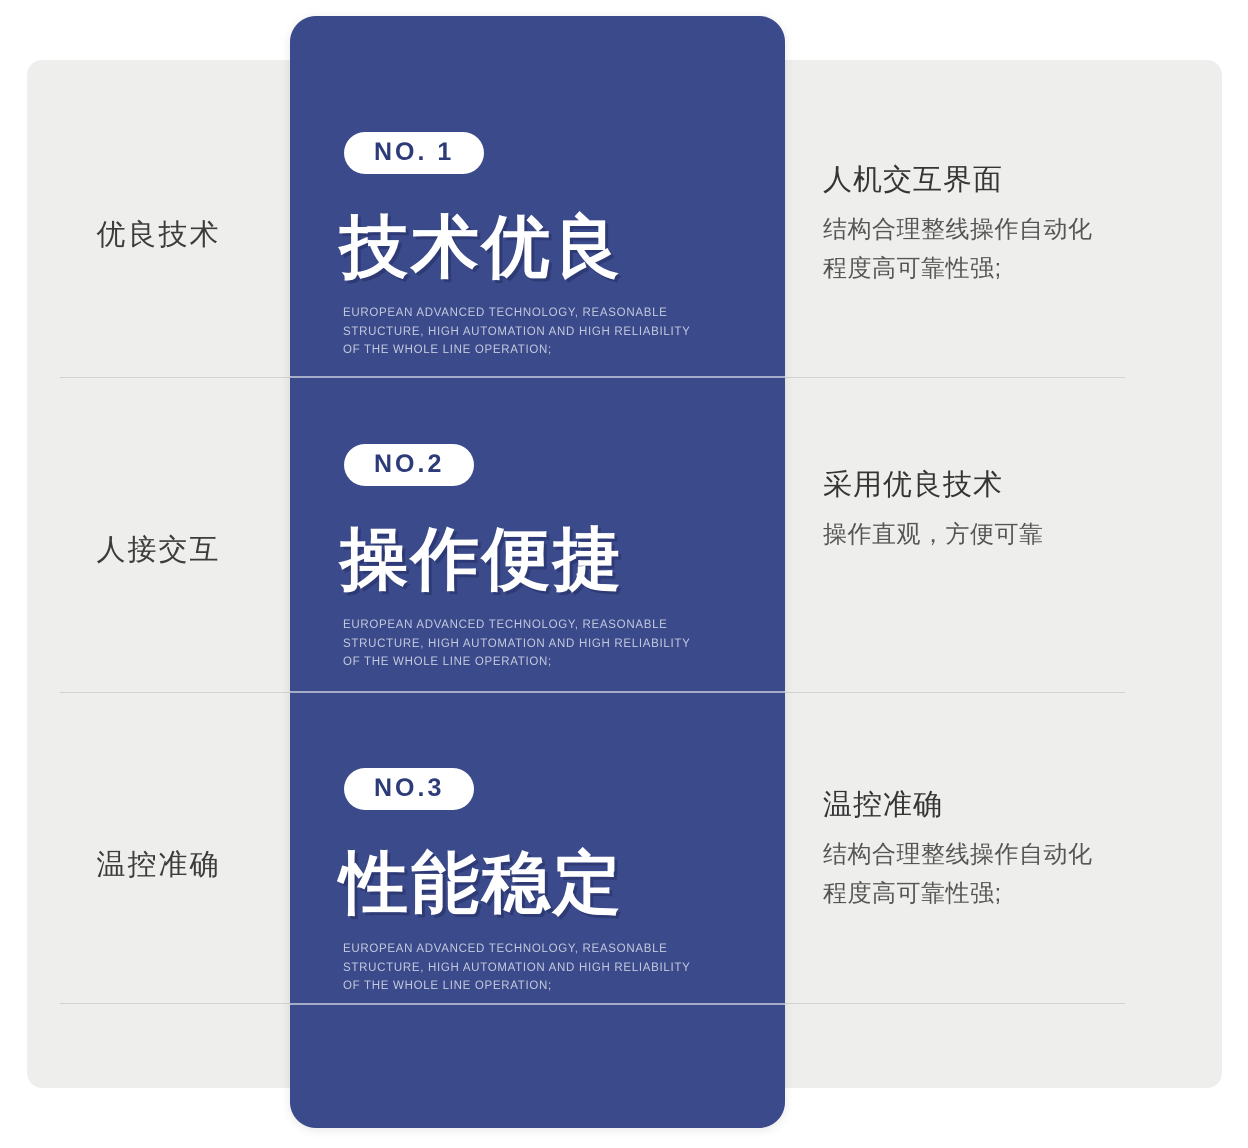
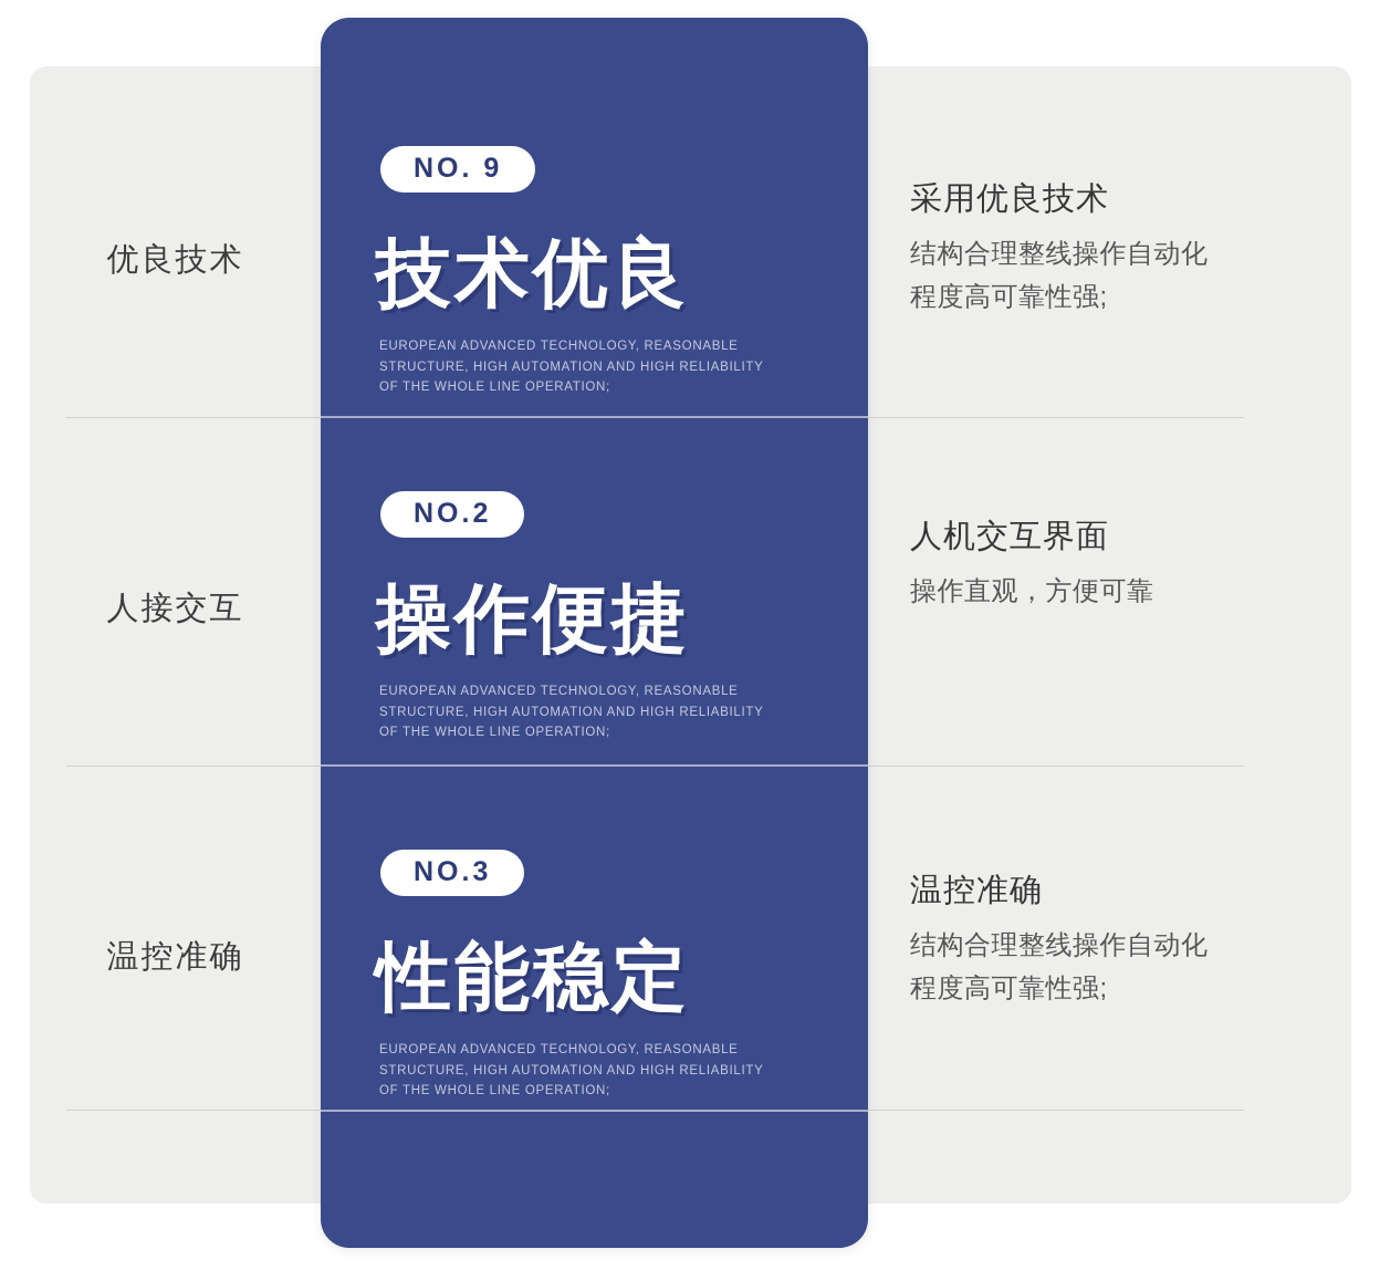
  优良技术
  人接交互
  温控准确
- 人机交互界面
+ 采用优良技术
  结构合理整线操作自动化
  程度高可靠性强;
- 采用优良技术
+ 人机交互界面
  操作直观，方便可靠
  温控准确
  结构合理整线操作自动化
  程度高可靠性强;
- NO. 1
+ NO. 9
  技术优良
  EUROPEAN ADVANCED TECHNOLOGY, REASONABLE
  STRUCTURE, HIGH AUTOMATION AND HIGH RELIABILITY
  OF THE WHOLE LINE OPERATION;
  NO.2
  操作便捷
  EUROPEAN ADVANCED TECHNOLOGY, REASONABLE
  STRUCTURE, HIGH AUTOMATION AND HIGH RELIABILITY
  OF THE WHOLE LINE OPERATION;
  NO.3
  性能稳定
  EUROPEAN ADVANCED TECHNOLOGY, REASONABLE
  STRUCTURE, HIGH AUTOMATION AND HIGH RELIABILITY
  OF THE WHOLE LINE OPERATION;
